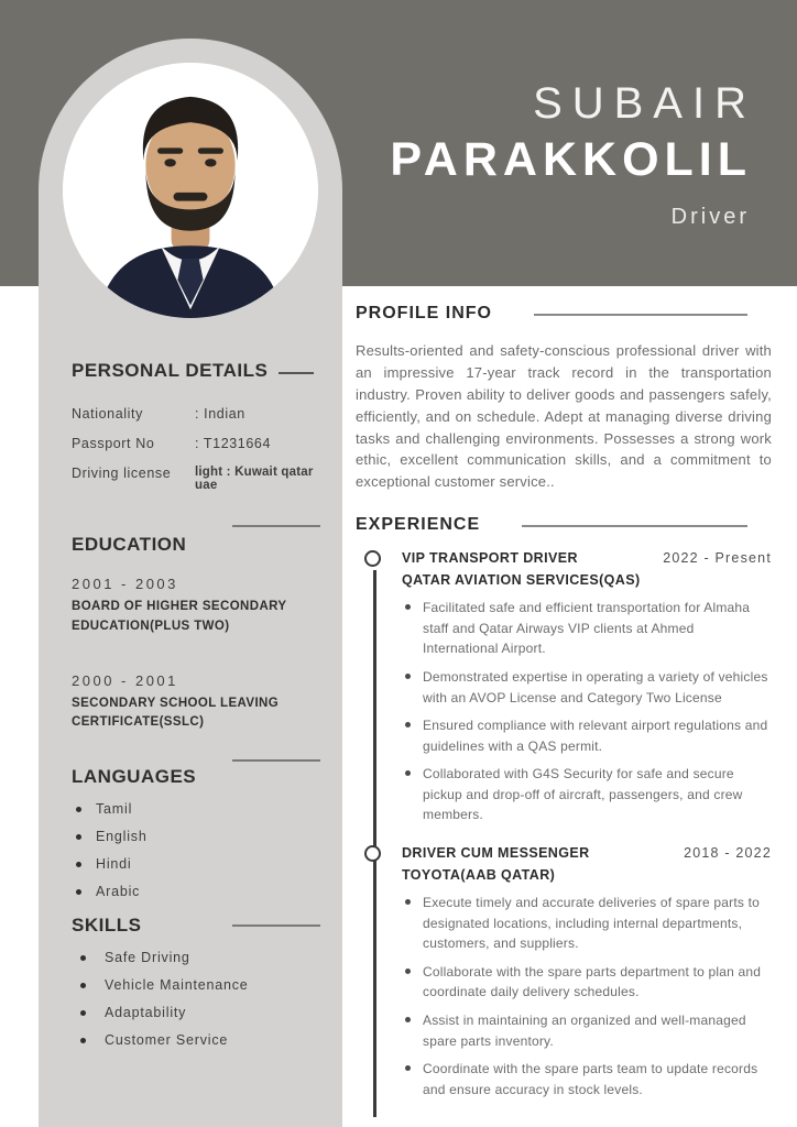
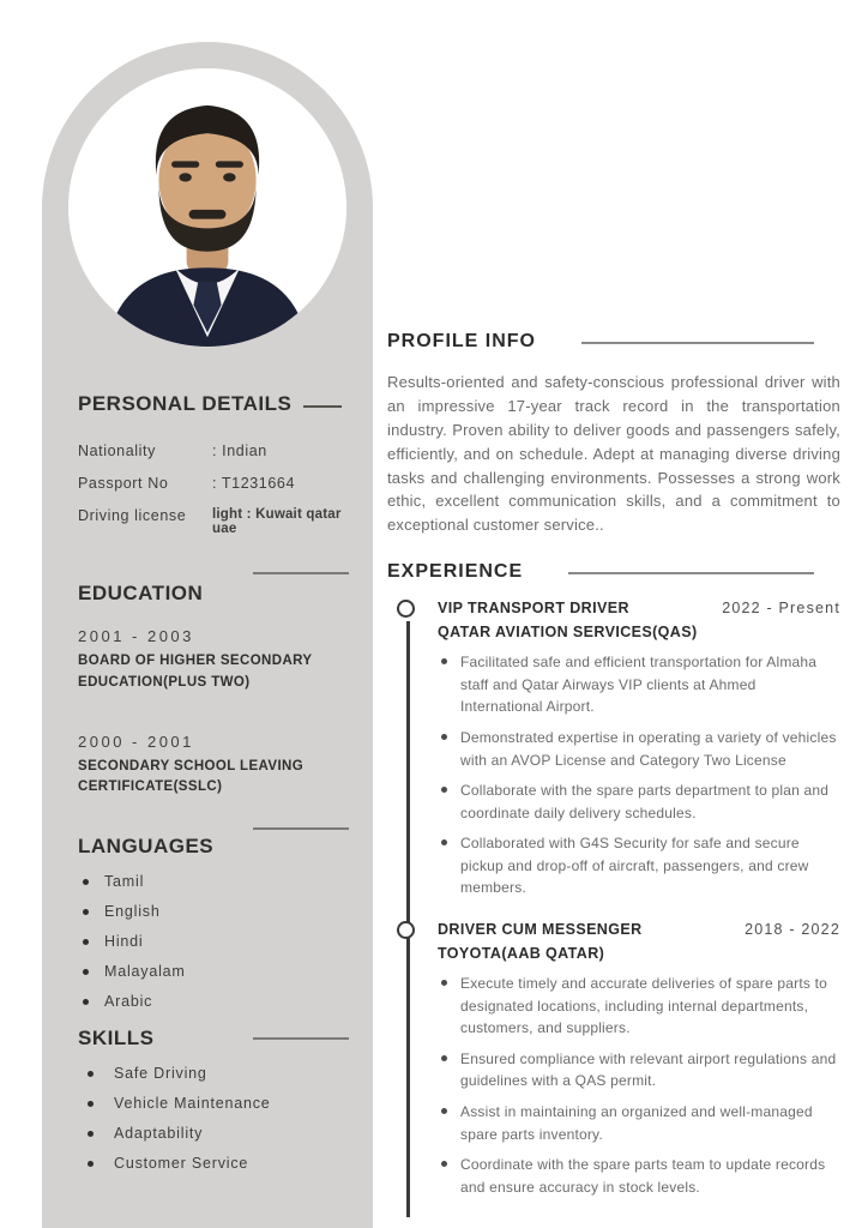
- SUBAIR
- PARAKKOLIL
- Driver
  PERSONAL DETAILS
  Nationality
  : Indian
  Passport No
  : T1231664
  Driving license
  light : Kuwait qatar uae
  EDUCATION
  2001 - 2003
  BOARD OF HIGHER SECONDARY EDUCATION(PLUS TWO)
  2000 - 2001
  SECONDARY SCHOOL LEAVING CERTIFICATE(SSLC)
  LANGUAGES
  Tamil
  English
  Hindi
+ Malayalam
  Arabic
  SKILLS
  Safe Driving
  Vehicle Maintenance
  Adaptability
  Customer Service
  PROFILE INFO
  Results-oriented and safety-conscious professional driver with an impressive 17-year track record in the transportation industry. Proven ability to deliver goods and passengers safely, efficiently, and on schedule. Adept at managing diverse driving tasks and challenging environments. Possesses a strong work ethic, excellent communication skills, and a commitment to exceptional customer service..
  EXPERIENCE
  VIP TRANSPORT DRIVER
  2022 - Present
  QATAR AVIATION SERVICES(QAS)
  Facilitated safe and efficient transportation for Almaha staff and Qatar Airways VIP clients at Ahmed International Airport.
  Demonstrated expertise in operating a variety of vehicles with an AVOP License and Category Two License
- Ensured compliance with relevant airport regulations and guidelines with a QAS permit.
+ Collaborate with the spare parts department to plan and coordinate daily delivery schedules.
  Collaborated with G4S Security for safe and secure pickup and drop-off of aircraft, passengers, and crew members.
  DRIVER CUM MESSENGER
  2018 - 2022
  TOYOTA(AAB QATAR)
  Execute timely and accurate deliveries of spare parts to designated locations, including internal departments, customers, and suppliers.
- Collaborate with the spare parts department to plan and coordinate daily delivery schedules.
+ Ensured compliance with relevant airport regulations and guidelines with a QAS permit.
  Assist in maintaining an organized and well-managed spare parts inventory.
  Coordinate with the spare parts team to update records and ensure accuracy in stock levels.
